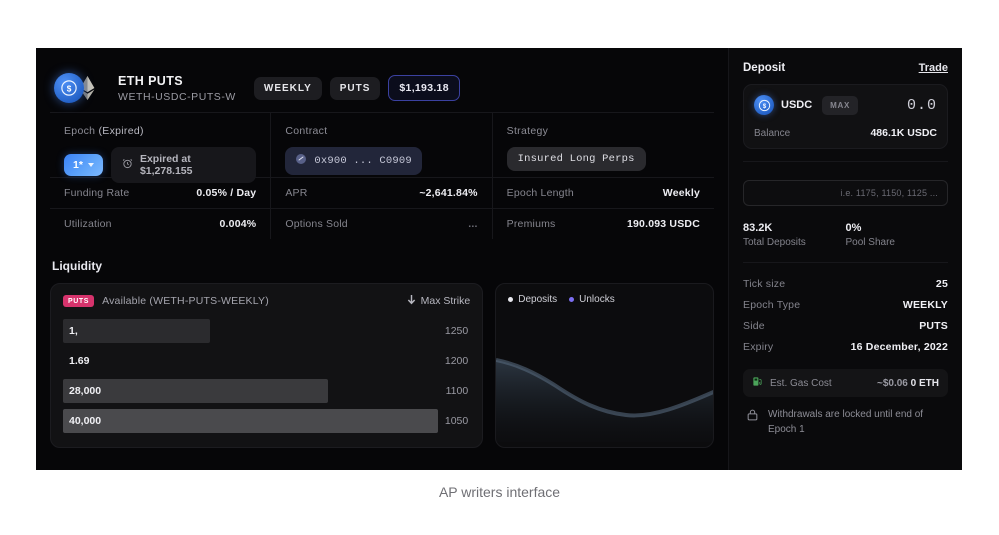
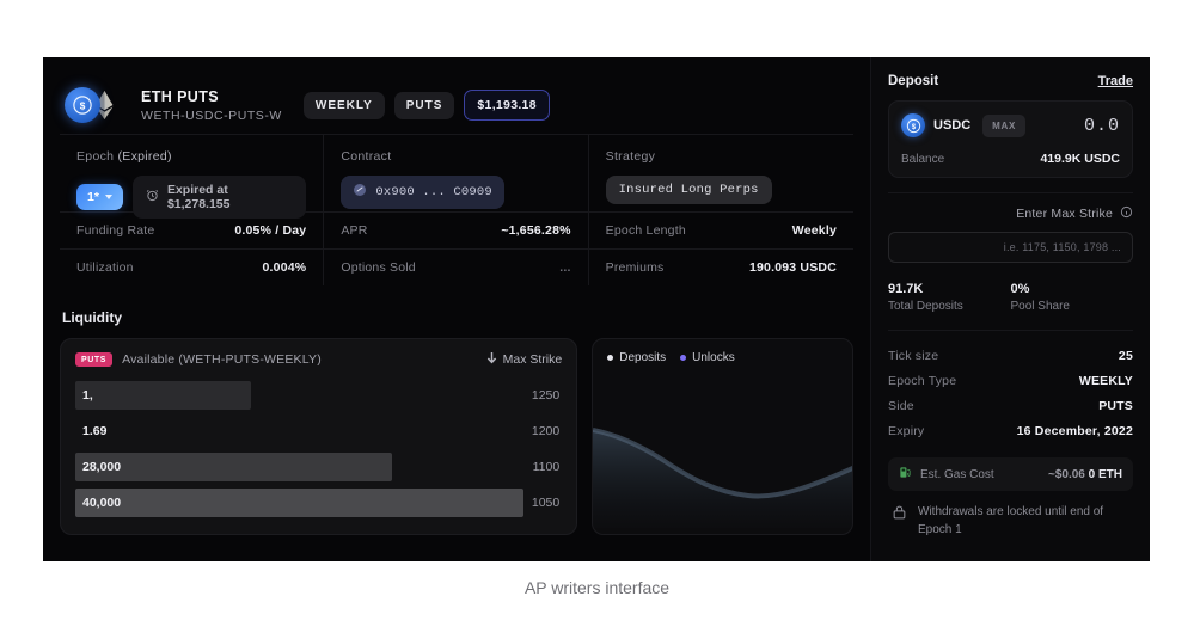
  $
  ETH PUTS
  WETH-USDC-PUTS-W
  WEEKLY
  PUTS
  $1,193.18
  Epoch (Expired)
  1*
  Expired at $1,278.155
  Funding Rate
  0.05% / Day
  Utilization
  0.004%
  Contract
  0x900 ... C0909
  APR
- ~2,641.84%
+ ~1,656.28%
  Options Sold
  ...
  Strategy
  Insured Long Perps
  Epoch Length
  Weekly
  Premiums
  190.093 USDC
  Liquidity
  Available (WETH-PUTS-WEEKLY)
  Max Strike
  1,
  1250
  1.69
  1200
  28,000
  1100
  40,000
  1050
  Deposits
  Unlocks
  Deposit
  Trade
  USDC
  MAX
  0.0
  Balance
- 486.1K USDC
+ 419.9K USDC
+ Enter Max Strike
- i.e. 1175, 1150, 1125 ...
+ i.e. 1175, 1150, 1798 ...
- 83.2K
+ 91.7K
  Total Deposits
  0%
  Pool Share
  Tick size
  25
  Epoch Type
  WEEKLY
  Side
  PUTS
  Expiry
  16 December, 2022
  Est. Gas Cost
  ~$0.06 0 ETH
  Withdrawals are locked until end of Epoch 1
  AP writers interface
